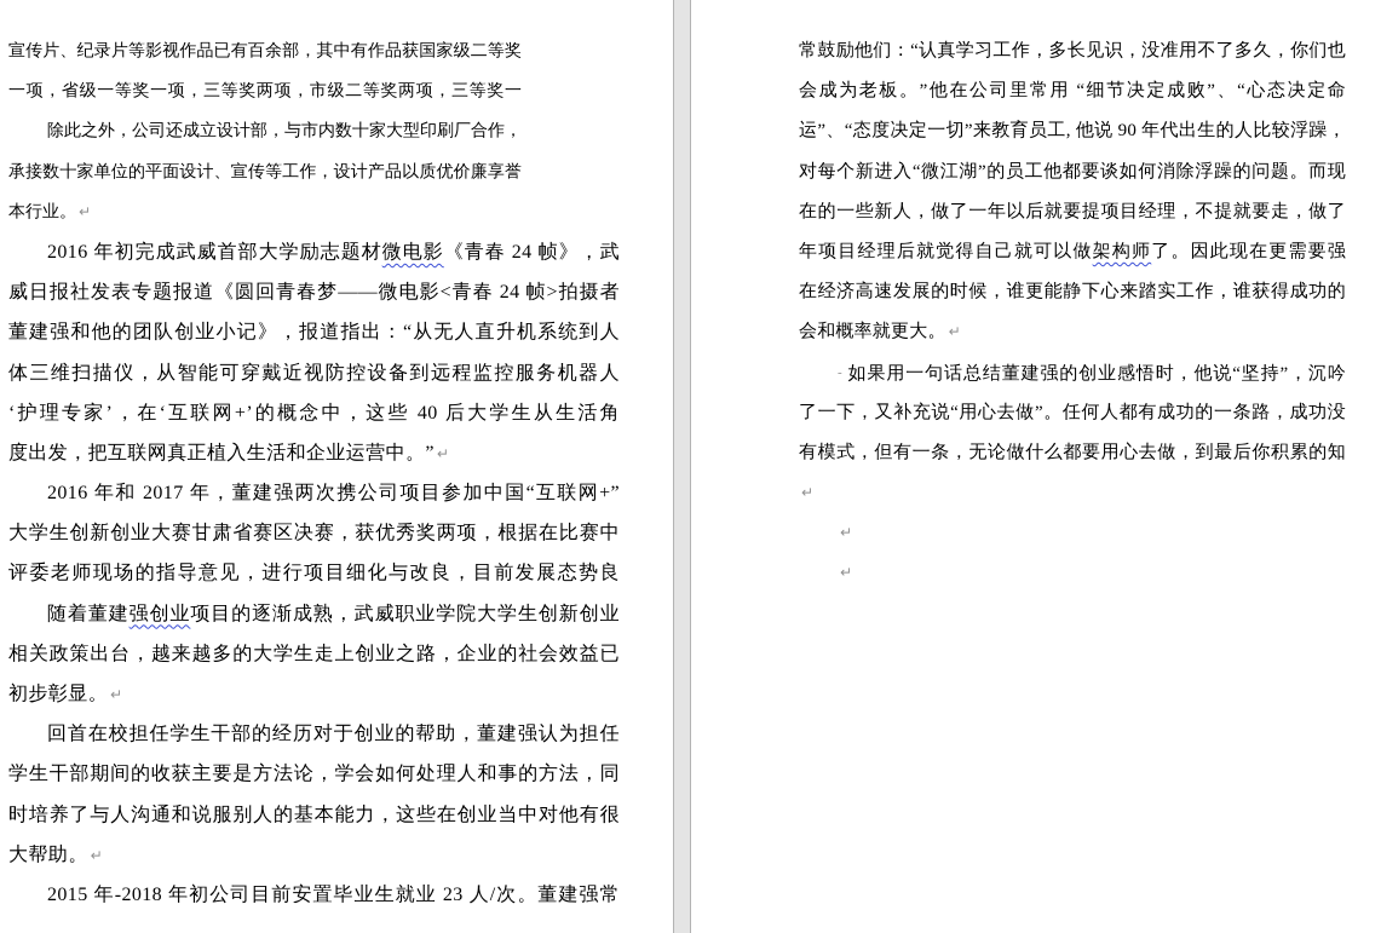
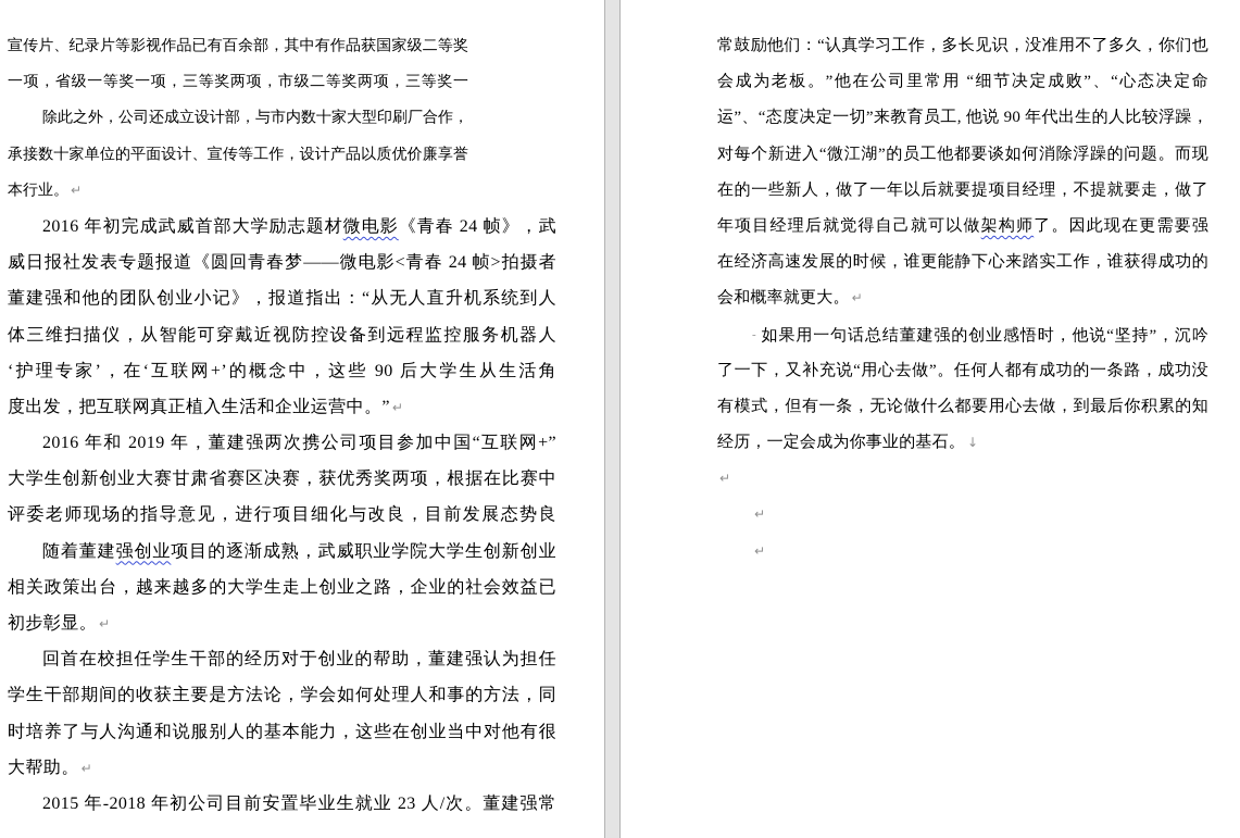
  宣传片、纪录片等影视作品已有百余部，其中有作品获国家级二等奖
  一项，省级一等奖一项，三等奖两项，市级二等奖两项，三等奖一
  除此之外，公司还成立设计部，与市内数十家大型印刷厂合作，
  承接数十家单位的平面设计、宣传等工作，设计产品以质优价廉享誉
  本行业。 ↵
  2016 年初完成武威首部大学励志题材微电影《青春 24 帧》，武
  威日报社发表专题报道《圆回青春梦――微电影<青春 24 帧>拍摄者
  董建强和他的团队创业小记》，报道指出：“从无人直升机系统到人
  体三维扫描仪，从智能可穿戴近视防控设备到远程监控服务机器人
- ‘护理专家’，在‘互联网+’的概念中，这些 40 后大学生从生活角
+ ‘护理专家’，在‘互联网+’的概念中，这些 90 后大学生从生活角
  度出发，把互联网真正植入生活和企业运营中。” ↵
- 2016 年和 2017 年，董建强两次携公司项目参加中国“互联网+”
+ 2016 年和 2019 年，董建强两次携公司项目参加中国“互联网+”
  大学生创新创业大赛甘肃省赛区决赛，获优秀奖两项，根据在比赛中
  评委老师现场的指导意见，进行项目细化与改良，目前发展态势良
  随着董建强创业项目的逐渐成熟，武威职业学院大学生创新创业
  相关政策出台，越来越多的大学生走上创业之路，企业的社会效益已
  初步彰显。 ↵
  回首在校担任学生干部的经历对于创业的帮助，董建强认为担任
  学生干部期间的收获主要是方法论，学会如何处理人和事的方法，同
  时培养了与人沟通和说服别人的基本能力，这些在创业当中对他有很
  大帮助。 ↵
  2015 年-2018 年初公司目前安置毕业生就业 23 人/次。董建强常
  常鼓励他们：“认真学习工作，多长见识，没准用不了多久，你们也
  会成为老板。”他在公司里常用 “细节决定成败”、“心态决定命
  运”、“态度决定一切”来教育员工, 他说 90 年代出生的人比较浮躁，
  对每个新进入“微江湖”的员工他都要谈如何消除浮躁的问题。而现
  在的一些新人，做了一年以后就要提项目经理，不提就要走，做了
  年项目经理后就觉得自己就可以做架构师了。因此现在更需要强
  在经济高速发展的时候，谁更能静下心来踏实工作，谁获得成功的
  会和概率就更大。 ↵
  - 如果用一句话总结董建强的创业感悟时，他说“坚持”，沉吟
  了一下，又补充说“用心去做”。任何人都有成功的一条路，成功没
  有模式，但有一条，无论做什么都要用心去做，到最后你积累的知
+ 经历，一定会成为你事业的基石。 ↓
  ↵
  ↵
  ↵
